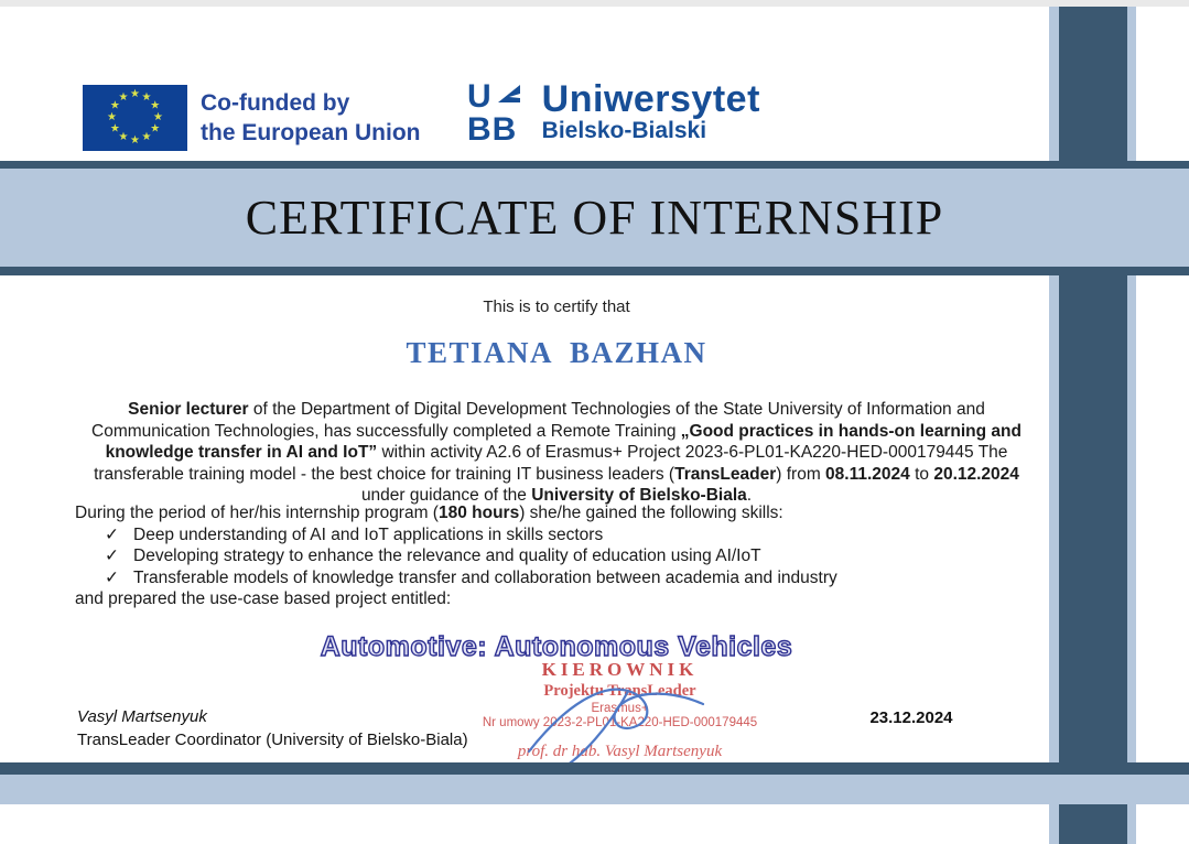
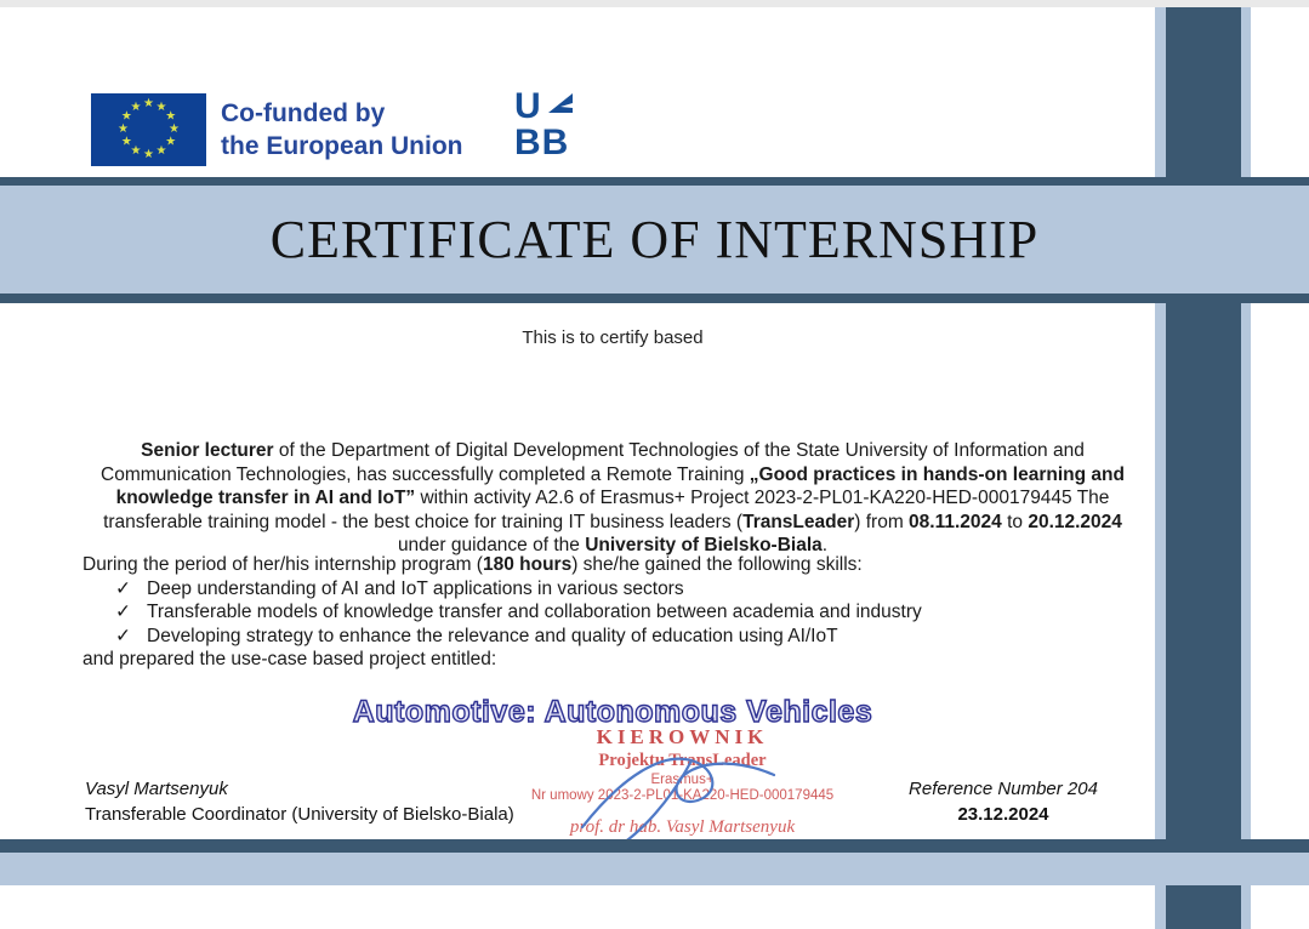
  ★
  ★
  ★
  ★
  ★
  ★
  ★
  ★
  ★
  ★
  ★
  ★
  Co-funded by
  the European Union
  U
  BB
- Uniwersytet
- Bielsko-Bialski
  CERTIFICATE OF INTERNSHIP
- This is to certify that
+ This is to certify based
- TETIANA BAZHAN
- Senior lecturer of the Department of Digital Development Technologies of the State University of Information and Communication Technologies, has successfully completed a Remote Training „Good practices in hands-on learning and knowledge transfer in AI and IoT” within activity A2.6 of Erasmus+ Project 2023-6-PL01-KA220-HED-000179445 The transferable training model - the best choice for training IT business leaders (TransLeader) from 08.11.2024 to 20.12.2024 under guidance of the University of Bielsko-Biala.
+ Senior lecturer of the Department of Digital Development Technologies of the State University of Information and Communication Technologies, has successfully completed a Remote Training „Good practices in hands-on learning and knowledge transfer in AI and IoT” within activity A2.6 of Erasmus+ Project 2023-2-PL01-KA220-HED-000179445 The transferable training model - the best choice for training IT business leaders (TransLeader) from 08.11.2024 to 20.12.2024 under guidance of the University of Bielsko-Biala.
  During the period of her/his internship program (180 hours) she/he gained the following skills:
  ✓
- Deep understanding of AI and IoT applications in skills sectors
+ Deep understanding of AI and IoT applications in various sectors
  ✓
- Developing strategy to enhance the relevance and quality of education using AI/IoT
+ Transferable models of knowledge transfer and collaboration between academia and industry
  ✓
- Transferable models of knowledge transfer and collaboration between academia and industry
+ Developing strategy to enhance the relevance and quality of education using AI/IoT
  and prepared the use-case based project entitled:
  Automotive: Autonomous Vehicles
  KIEROWNIK
  Projektu TrnsLeader
  Erasmus+
  Nr umowy 223-2-PL01-KA20-HED-000179445
  pof. dr hb. Vasyl Martsenyuk
  Vasyl Martsenyuk
- TransLeader Coordinator (University of Bielsko-Biala)
+ Transferable Coordinator (University of Bielsko-Biala)
+ Reference Number 204
  23.12.2024
